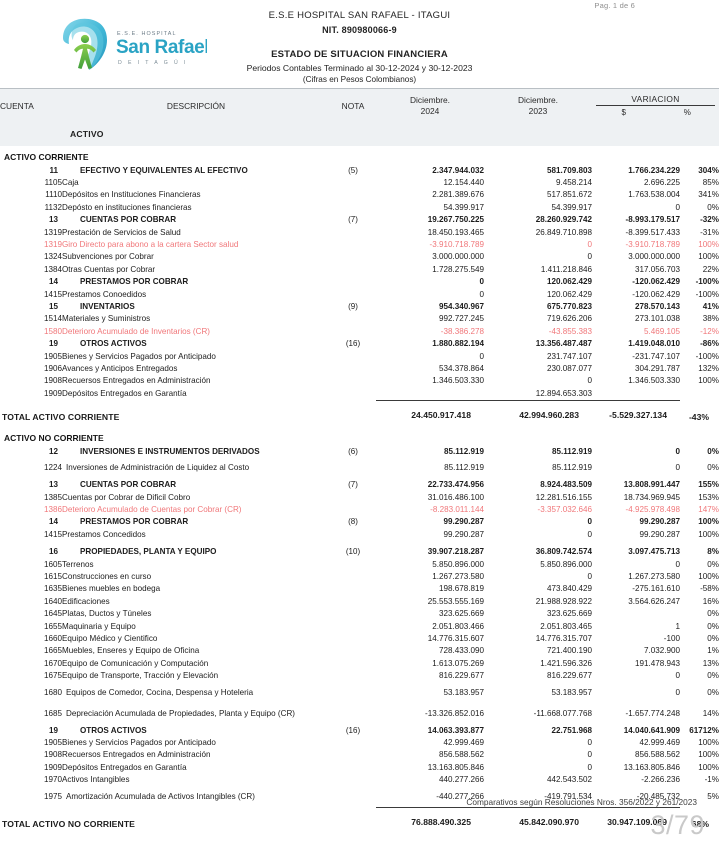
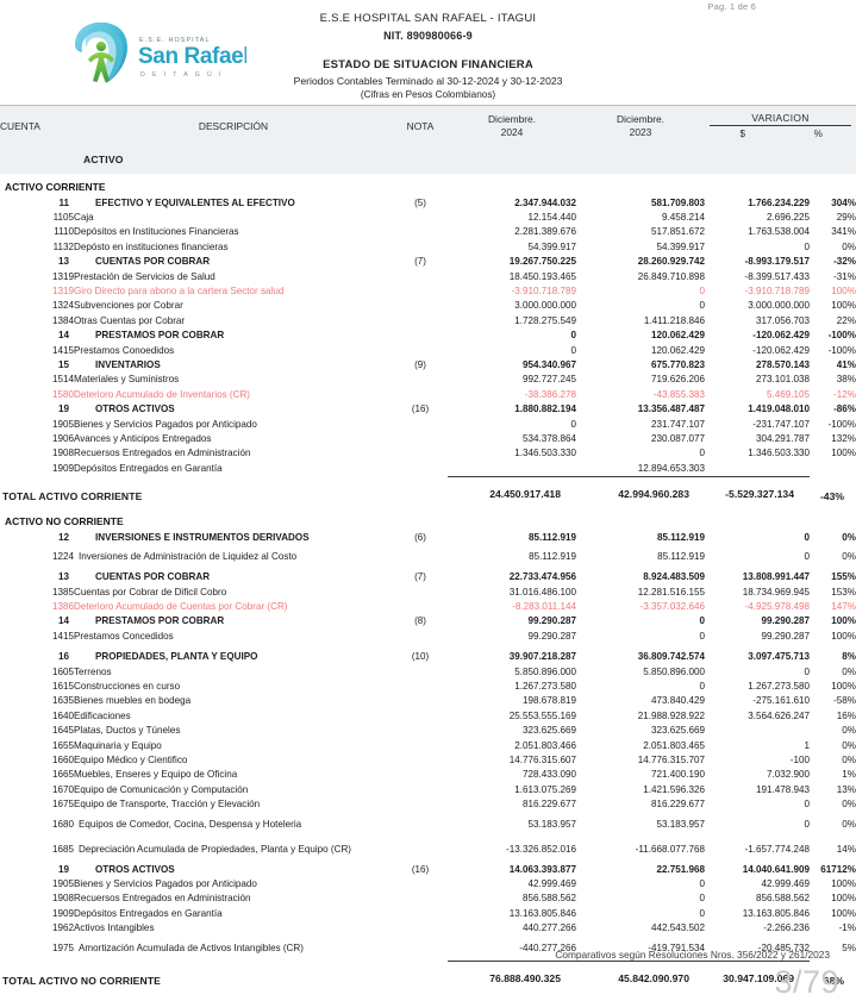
  Pag. 1 de 6
  San Rafael
  E.S.E HOSPITAL SAN RAFAEL - ITAGUI
  NIT. 890980066-9
  ESTADO DE SITUACION FINANCIERA
  Periodos Contables Terminado al 30-12-2024 y 30-12-2023
  (Cifras en Pesos Colombianos)
  CUENTA	DESCRIPCIÓN	NOTA	Diciembre. 2024	Diciembre. 2023	VARIACION $ %
  	ACTIVO
  ACTIVO CORRIENTE
  11	EFECTIVO Y EQUIVALENTES AL EFECTIVO	(5)	2.347.944.032	581.709.803	1.766.234.229	304%
- 1105	Caja		12.154.440	9.458.214	2.696.225	85%
+ 1105	Caja		12.154.440	9.458.214	2.696.225	29%
  1110	Depósitos en Instituciones Financieras		2.281.389.676	517.851.672	1.763.538.004	341%
  1132	Depósto en instituciones financieras		54.399.917	54.399.917	0	0%
  13	CUENTAS POR COBRAR	(7)	19.267.750.225	28.260.929.742	-8.993.179.517	-32%
  1319	Prestación de Servicios de Salud		18.450.193.465	26.849.710.898	-8.399.517.433	-31%
  1319	Giro Directo para abono a la cartera Sector salud		-3.910.718.789	0	-3.910.718.789	100%
  1324	Subvenciones por Cobrar		3.000.000.000	0	3.000.000.000	100%
  1384	Otras Cuentas por Cobrar		1.728.275.549	1.411.218.846	317.056.703	22%
  14	PRESTAMOS POR COBRAR		0	120.062.429	-120.062.429	-100%
  1415	Prestamos Conoedidos		0	120.062.429	-120.062.429	-100%
  15	INVENTARIOS	(9)	954.340.967	675.770.823	278.570.143	41%
  1514	Materiales y Suministros		992.727.245	719.626.206	273.101.038	38%
  1580	Deterioro Acumulado de Inventarios (CR)		-38.386.278	-43.855.383	5.469.105	-12%
  19	OTROS ACTIVOS	(16)	1.880.882.194	13.356.487.487	1.419.048.010	-86%
  1905	Bienes y Servicios Pagados por Anticipado		0	231.747.107	-231.747.107	-100%
  1906	Avances y Anticipos Entregados		534.378.864	230.087.077	304.291.787	132%
  1908	Recuersos Entregados en Administración		1.346.503.330	0	1.346.503.330	100%
  1909	Depósitos Entregados en Garantía			12.894.653.303
  TOTAL ACTIVO CORRIENTE	24.450.917.418	42.994.960.283	-5.529.327.134	-43%
  ACTIVO NO CORRIENTE
  12	INVERSIONES E INSTRUMENTOS DERIVADOS	(6)	85.112.919	85.112.919	0	0%
  1224	Inversiones de Administración de Liquidez al Costo		85.112.919	85.112.919	0	0%
  13	CUENTAS POR COBRAR	(7)	22.733.474.956	8.924.483.509	13.808.991.447	155%
  1385	Cuentas por Cobrar de Dificil Cobro		31.016.486.100	12.281.516.155	18.734.969.945	153%
  1386	Deterioro Acumulado de Cuentas por Cobrar (CR)		-8.283.011.144	-3.357.032.646	-4.925.978.498	147%
  14	PRESTAMOS POR COBRAR	(8)	99.290.287	0	99.290.287	100%
  1415	Prestamos Concedidos		99.290.287	0	99.290.287	100%
  16	PROPIEDADES, PLANTA Y EQUIPO	(10)	39.907.218.287	36.809.742.574	3.097.475.713	8%
  1605	Terrenos		5.850.896.000	5.850.896.000	0	0%
  1615	Construcciones en curso		1.267.273.580	0	1.267.273.580	100%
  1635	Bienes muebles en bodega		198.678.819	473.840.429	-275.161.610	-58%
  1640	Edificaciones		25.553.555.169	21.988.928.922	3.564.626.247	16%
  1645	Platas, Ductos y Túneles		323.625.669	323.625.669		0%
  1655	Maquinaria y Equipo		2.051.803.466	2.051.803.465	1	0%
  1660	Equipo Médico y Cientifico		14.776.315.607	14.776.315.707	-100	0%
  1665	Muebles, Enseres y Equipo de Oficina		728.433.090	721.400.190	7.032.900	1%
  1670	Equipo de Comunicación y Computación		1.613.075.269	1.421.596.326	191.478.943	13%
  1675	Equipo de Transporte, Tracción y Elevación		816.229.677	816.229.677	0	0%
  1680	Equipos de Comedor, Cocina, Despensa y Hoteleria		53.183.957	53.183.957	0	0%
  1685	Depreciación Acumulada de Propiedades, Planta y Equipo (CR)		-13.326.852.016	-11.668.077.768	-1.657.774.248	14%
  19	OTROS ACTIVOS	(16)	14.063.393.877	22.751.968	14.040.641.909	61712%
  1905	Bienes y Servicios Pagados por Anticipado		42.999.469	0	42.999.469	100%
  1908	Recuersos Entregados en Administración		856.588.562	0	856.588.562	100%
  1909	Depósitos Entregados en Garantía		13.163.805.846	0	13.163.805.846	100%
- 1970	Activos Intangibles		440.277.266	442.543.502	-2.266.236	-1%
+ 1962	Activos Intangibles		440.277.266	442.543.502	-2.266.236	-1%
  1975	Amortización Acumulada de Activos Intangibles (CR)		-440.277.266	-419.791.534	-20.485.732	5%
  TOTAL ACTIVO NO CORRIENTE	76.888.490.325	45.842.090.970	30.947.109.069	68%
  Comparativos según Resoluciones Nros. 356/2022 y 261/2023
  3/79
